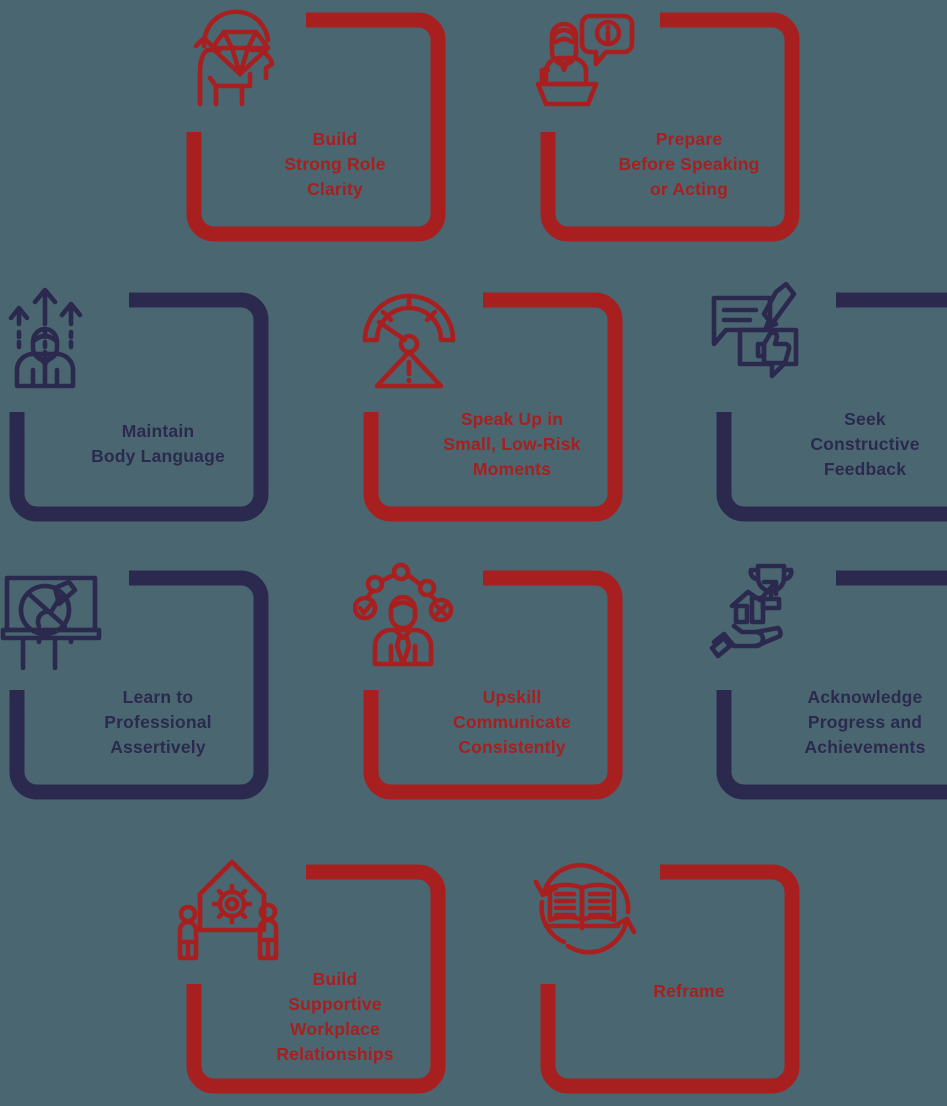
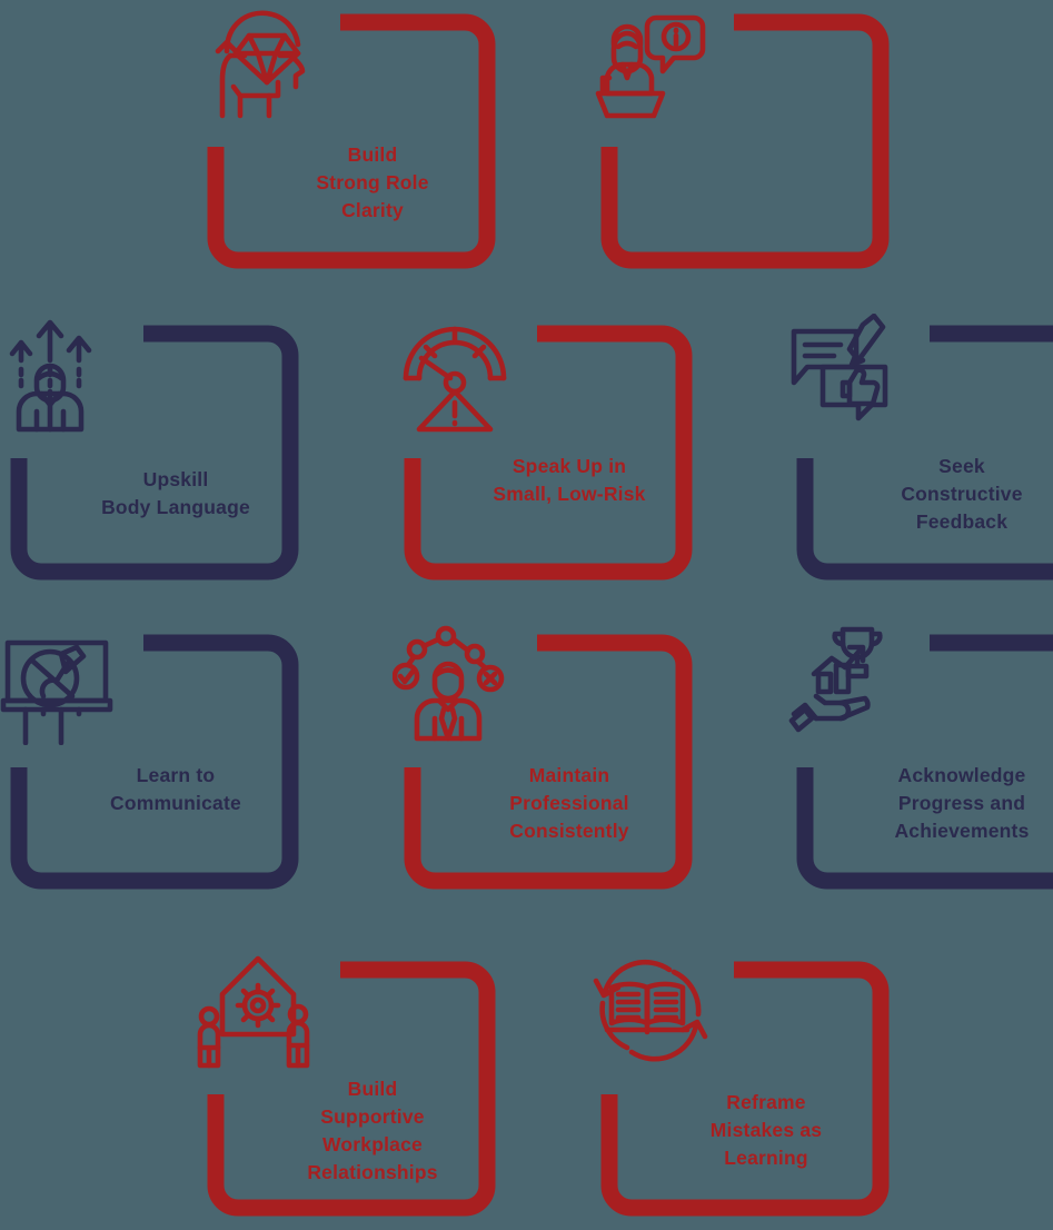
  Build
  Strong Role
  Clarity
- Prepare
- Before Speaking
- or Acting
- Maintain
+ Upskill
  Body Language
  Speak Up in
  Small, Low-Risk
- Moments
  Seek
  Constructive
  Feedback
  Learn to
- Professional
+ Communicate
- Assertively
- Upskill
+ Maintain
- Communicate
+ Professional
  Consistently
  Acknowledge
  Progress and
  Achievements
  Build
  Supportive
  Workplace
  Relationships
  Reframe
+ Mistakes as
+ Learning
